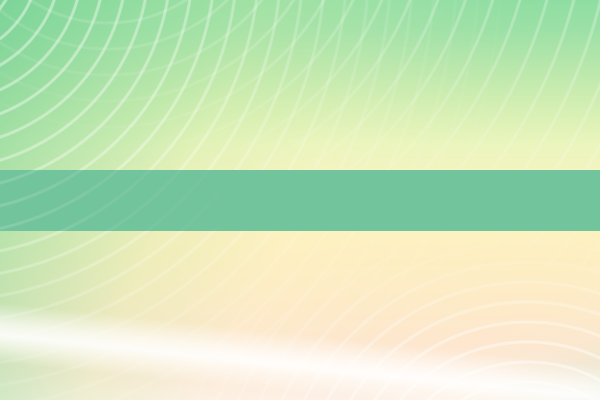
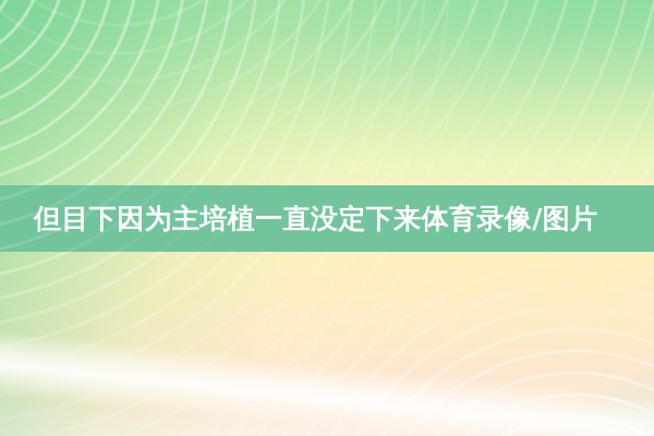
+ 但目下因为主培植一直没定下来体育录像/图片
